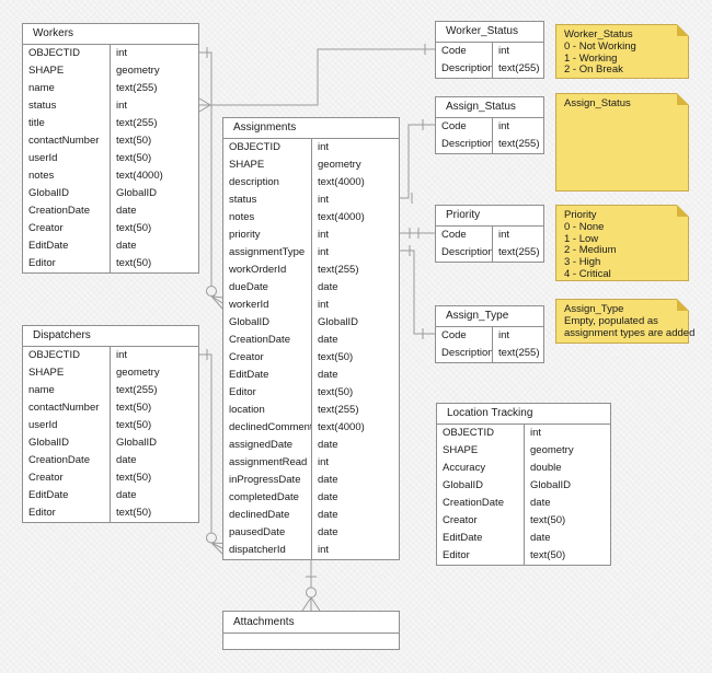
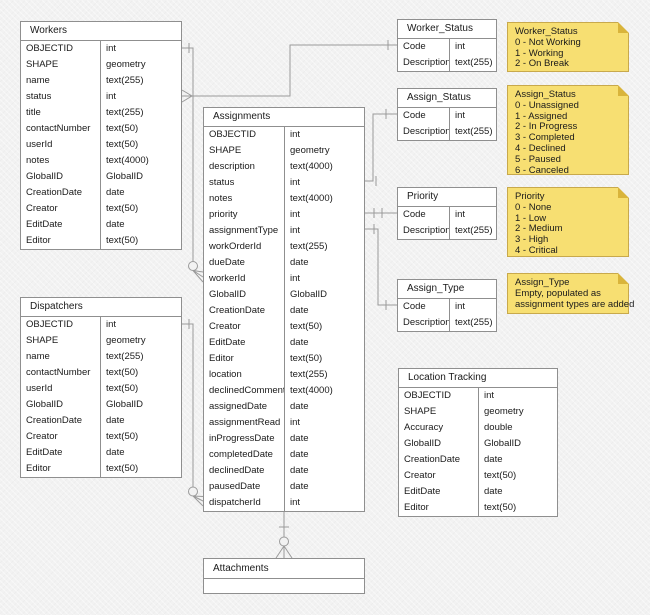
  Workers
  OBJECTID
  int
  SHAPE
  geometry
  name
  text(255)
  status
  int
  title
  text(255)
  contactNumber
  text(50)
  userId
  text(50)
  notes
  text(4000)
  GlobalID
  GlobalID
  CreationDate
  date
  Creator
  text(50)
  EditDate
  date
  Editor
  text(50)
  Dispatchers
  OBJECTID
  int
  SHAPE
  geometry
  name
  text(255)
  contactNumber
  text(50)
  userId
  text(50)
  GlobalID
  GlobalID
  CreationDate
  date
  Creator
  text(50)
  EditDate
  date
  Editor
  text(50)
  Assignments
  OBJECTID
  int
  SHAPE
  geometry
  description
  text(4000)
  status
  int
  notes
  text(4000)
  priority
  int
  assignmentType
  int
  workOrderId
  text(255)
  dueDate
  date
  workerId
  int
  GlobalID
  GlobalID
  CreationDate
  date
  Creator
  text(50)
  EditDate
  date
  Editor
  text(50)
  location
  text(255)
  declinedComment
  text(4000)
  assignedDate
  date
  assignmentRead
  int
  inProgressDate
  date
  completedDate
  date
  declinedDate
  date
  pausedDate
  date
  dispatcherId
  int
  Worker_Status
  Code
  int
  Description
  text(255)
  Assign_Status
  Code
  int
  Description
  text(255)
  Priority
  Code
  int
  Description
  text(255)
  Assign_Type
  Code
  int
  Description
  text(255)
  Location Tracking
  OBJECTID
  int
  SHAPE
  geometry
  Accuracy
  double
  GlobalID
  GlobalID
  CreationDate
  date
  Creator
  text(50)
  EditDate
  date
  Editor
  text(50)
  Attachments
  Worker_Status
  0 - Not Working
  1 - Working
  2 - On Break
  Assign_Status
+ 0 - Unassigned
+ 1 - Assigned
+ 2 - In Progress
+ 3 - Completed
+ 4 - Declined
+ 5 - Paused
+ 6 - Canceled
  Priority
  0 - None
  1 - Low
  2 - Medium
  3 - High
  4 - Critical
  Assign_Type
  Empty, populated as
  assignment types are added
